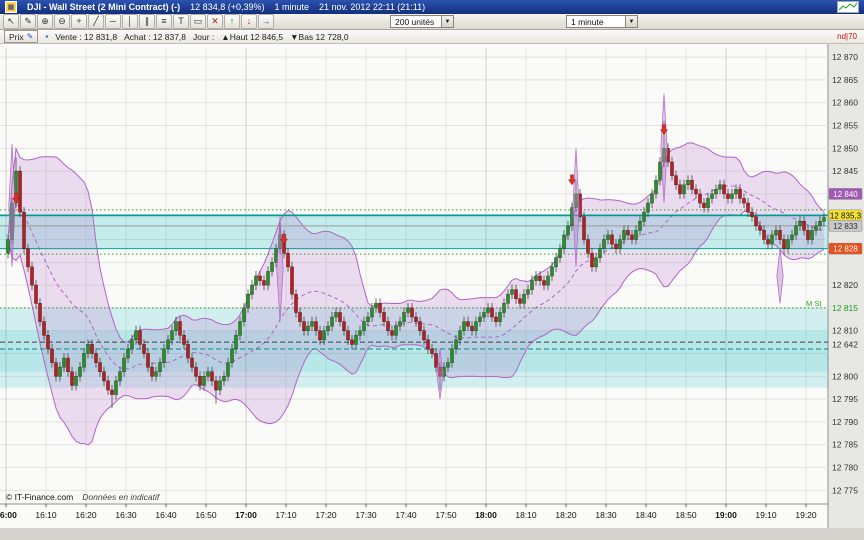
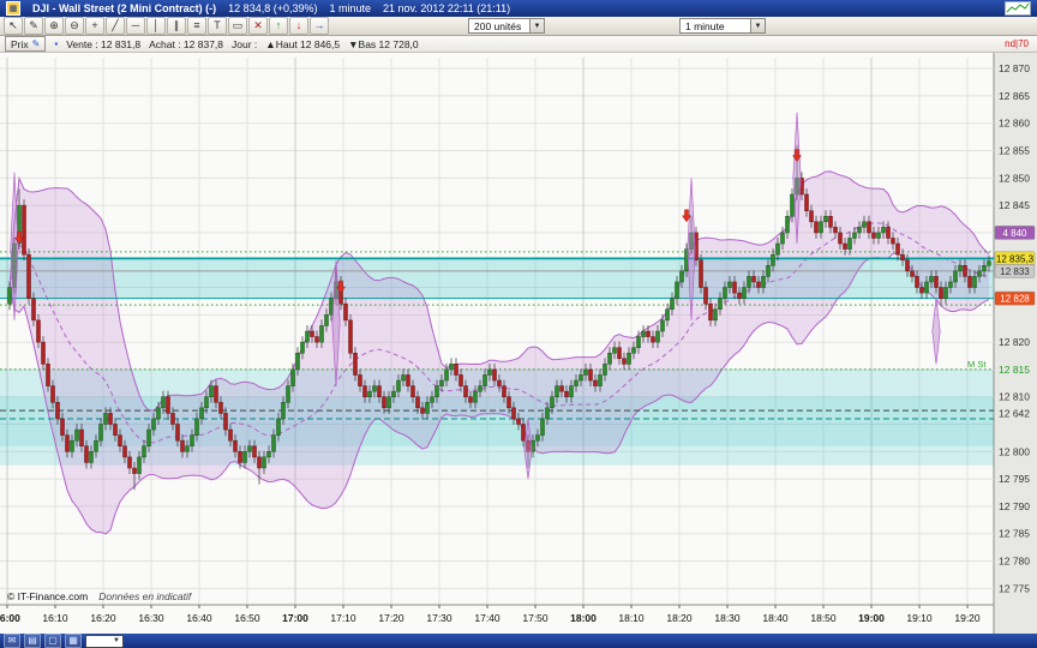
  DJI - Wall Street (2 Mini Contract) (-)
  12 834,8 (+0,39%)
  1 minute
  21 nov. 2012 22:11 (21:11)
  ↖
  ✎
  ⊕
  ⊖
  +
  ╱
  ─
  │
  ∥
  ≡
  T
  ▭
  ✕
  ↑
  ↓
  →
  200 unités
  1 minute
  Prix
  ✎
  ▪
  Vente : 12 831,8
  Achat : 12 837,8
  Jour :
  ▲Haut 12 846,5
  ▼Bas 12 728,0
  nd|70
  M St
  12 870
  12 865
  12 860
  12 855
  12 850
  12 845
  12 820
  12 810
  12 800
  12 795
  12 790
  12 785
  12 780
  12 775
- 12 840
+ 4 840
  12 835,3
  12 833
  12 828
  12 815
  12 642
  6:00
  16:10
  16:20
  16:30
  16:40
  16:50
  17:00
  17:10
  17:20
  17:30
  17:40
  17:50
  18:00
  18:10
  18:20
  18:30
  18:40
  18:50
  19:00
  19:10
  19:20
  © IT-Finance.com
  Données en indicatif
+ ✉
+ ▤
+ ▢
+ ▦
